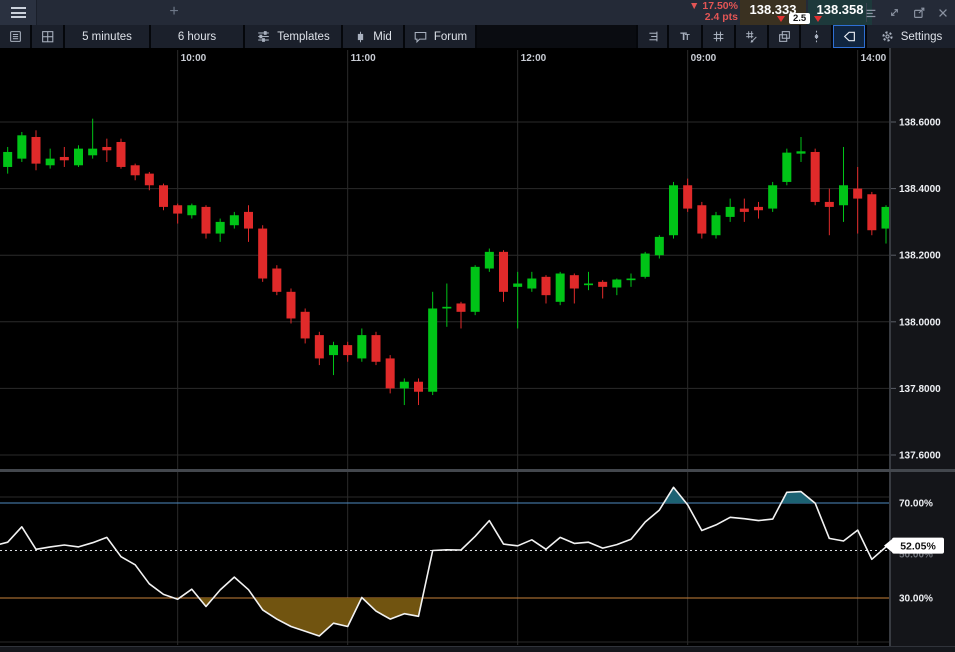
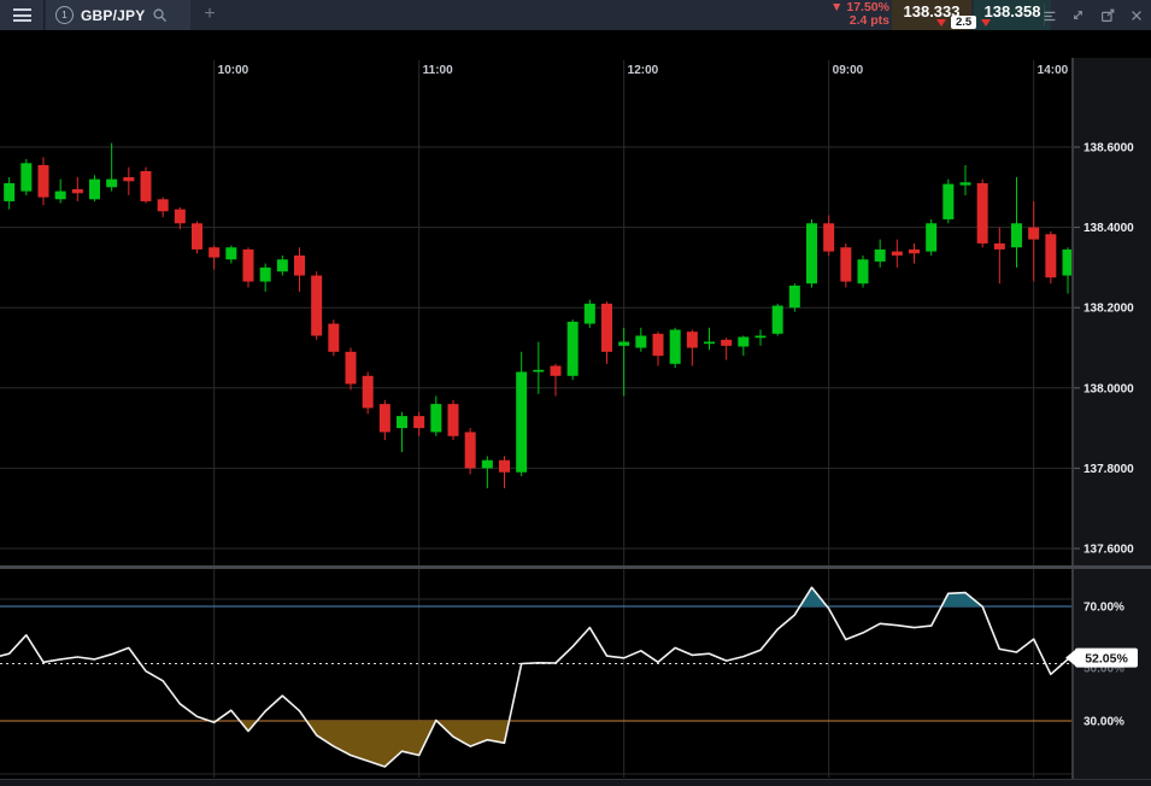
+ 1
+ GBP/JPY
  +
  ▼ 17.50%
  2.4 pts
  138.333
  138.358
  2.5
- 5 minutes
- 6 hours
- Templates
- Mid
- Forum
- TT
- Settings
  10:00
  11:00
  12:00
  09:00
  14:00
  138.6000
  138.4000
  138.2000
  138.0000
  137.8000
  137.6000
  70.00%
  30.00%
  50.00%
  52.05%
